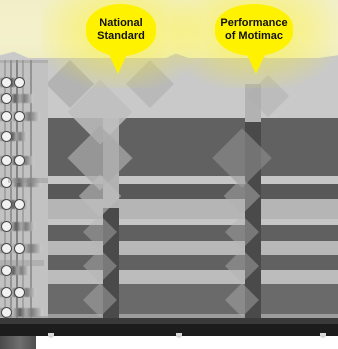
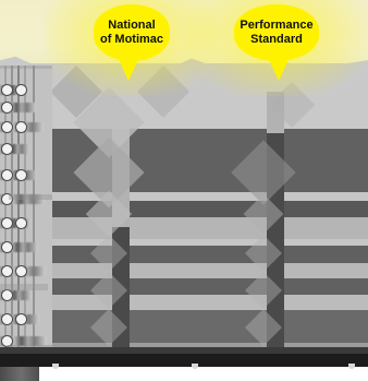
  National
- Standard
+ of Motimac
  Performance
- of Motimac
+ Standard
